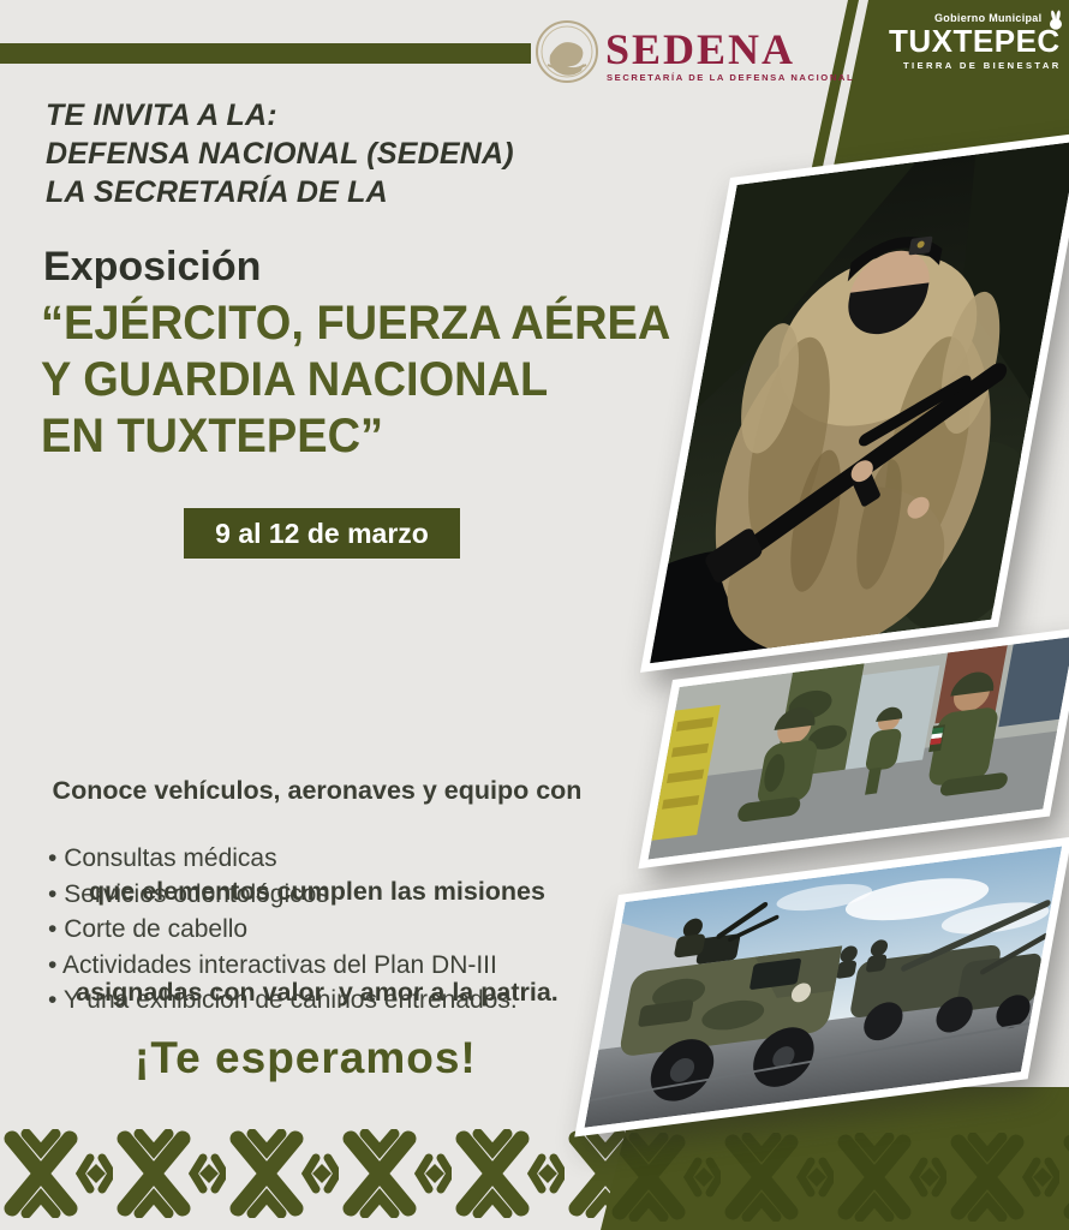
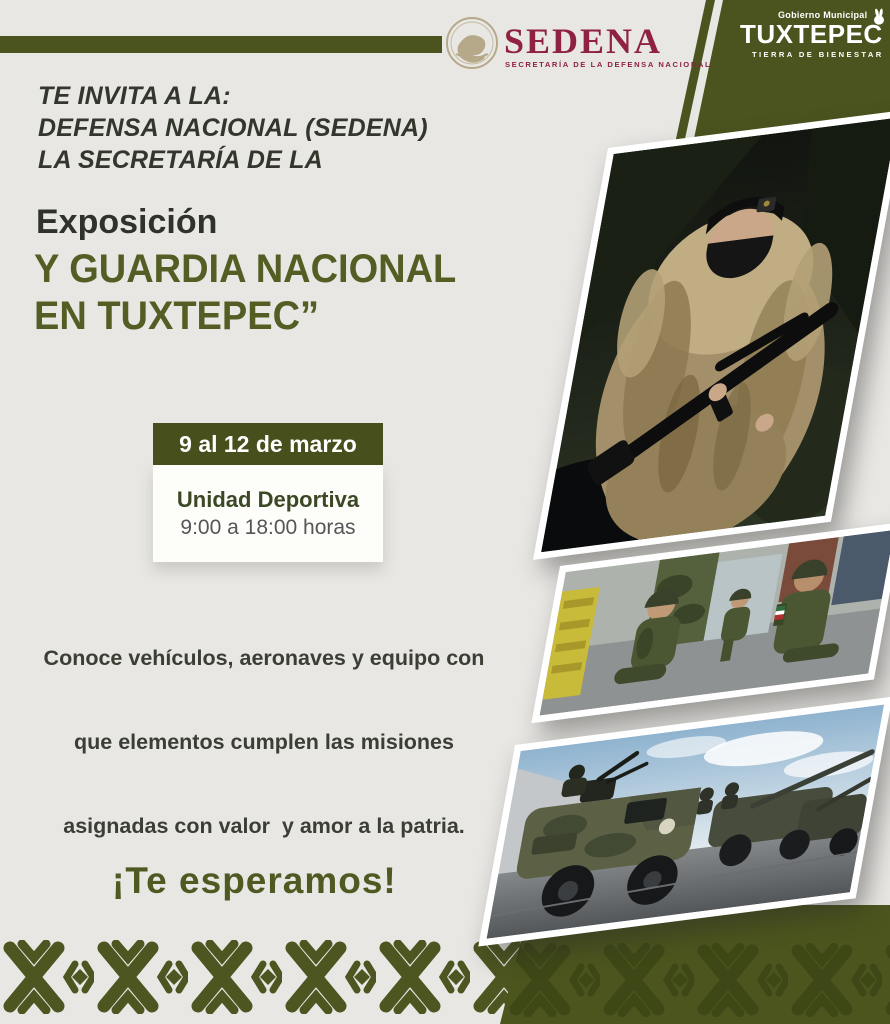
  SEDENA
  SECRETARÍA DE LA DEFENSA NACIONAL
  Gobierno Municipal
  TUXTEPEC
  TIERRA DE BIENESTAR
  TE INVITA A LA:
  DEFENSA NACIONAL (SEDENA)
  LA SECRETARÍA DE LA
  Exposición
- “EJÉRCITO, FUERZA AÉREA
  Y GUARDIA NACIONAL
  EN TUXTEPEC”
  9 al 12 de marzo
+ Unidad Deportiva
+ 9:00 a 18:00 horas
  Conoce vehículos, aeronaves y equipo con
  que elementos cumplen las misiones
  asignadas con valor y amor a la patria.
- Consultas médicas
- Servicios odontológicos
- Corte de cabello
- Actividades interactivas del Plan DN-III
- Y una exhibición de caninos entrenados.
  ¡Te esperamos!
